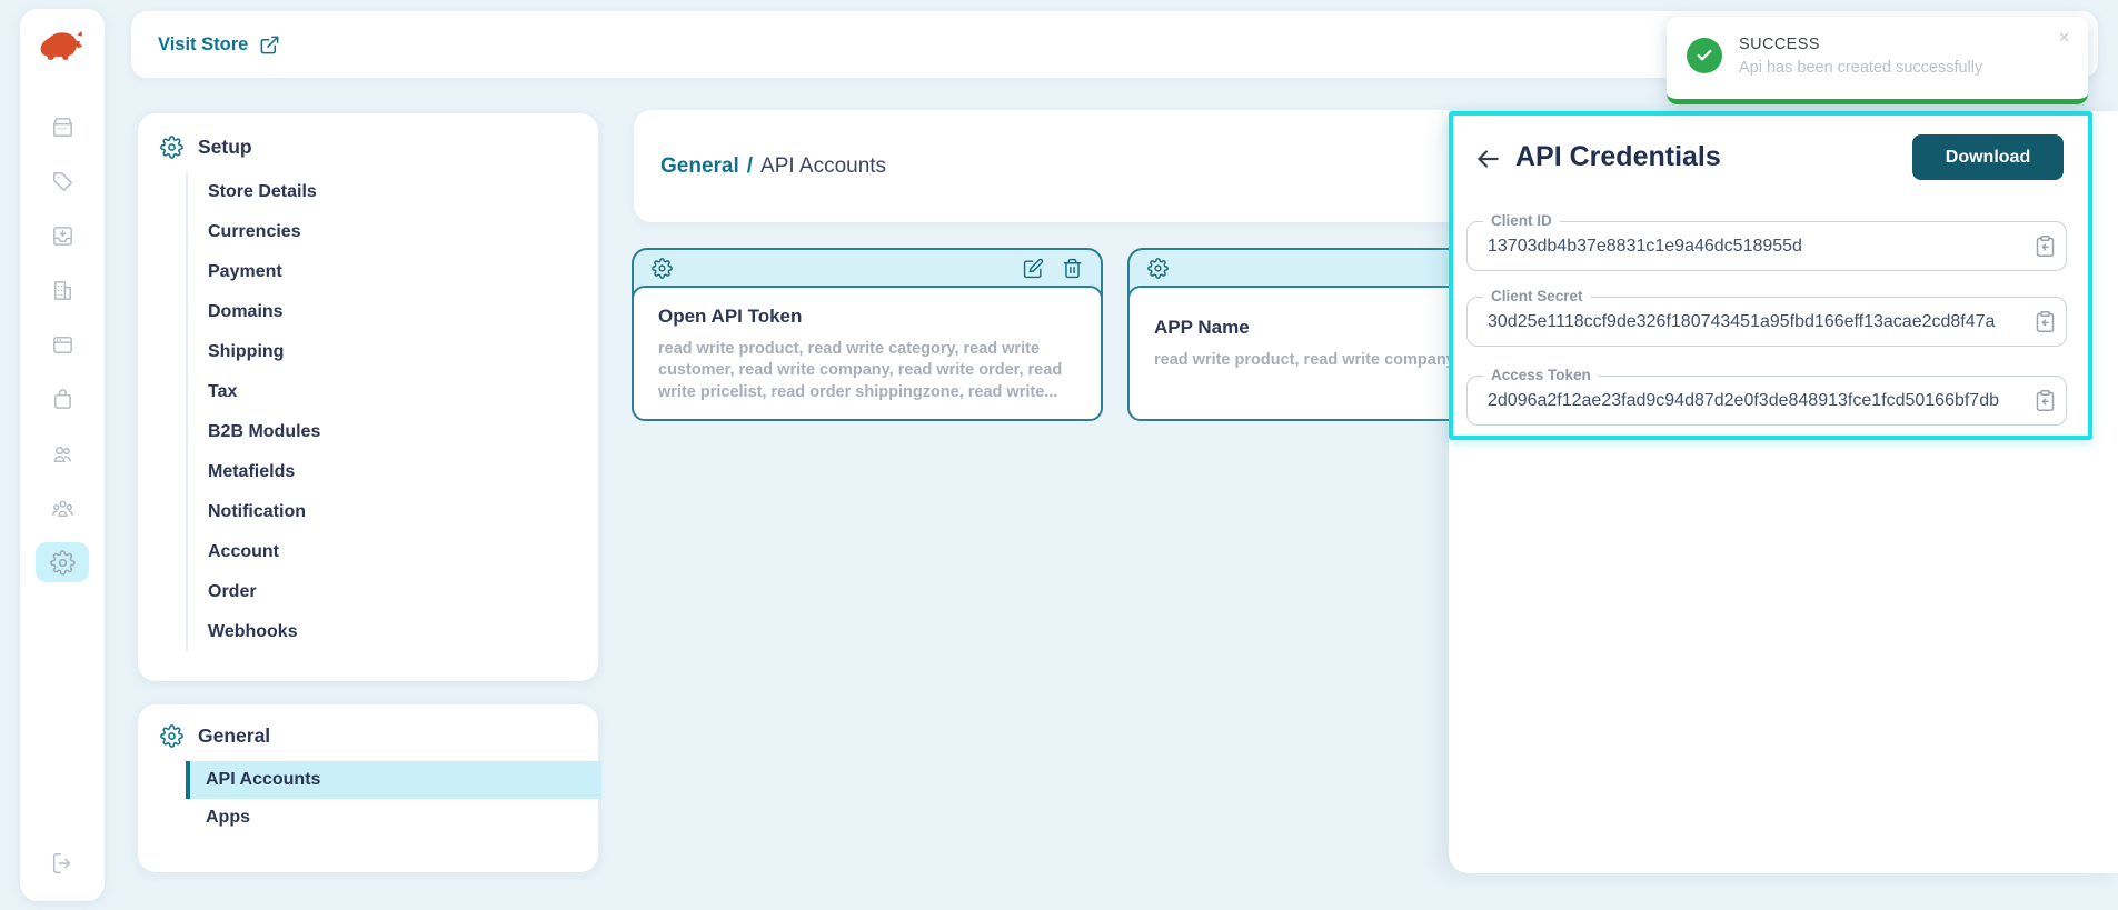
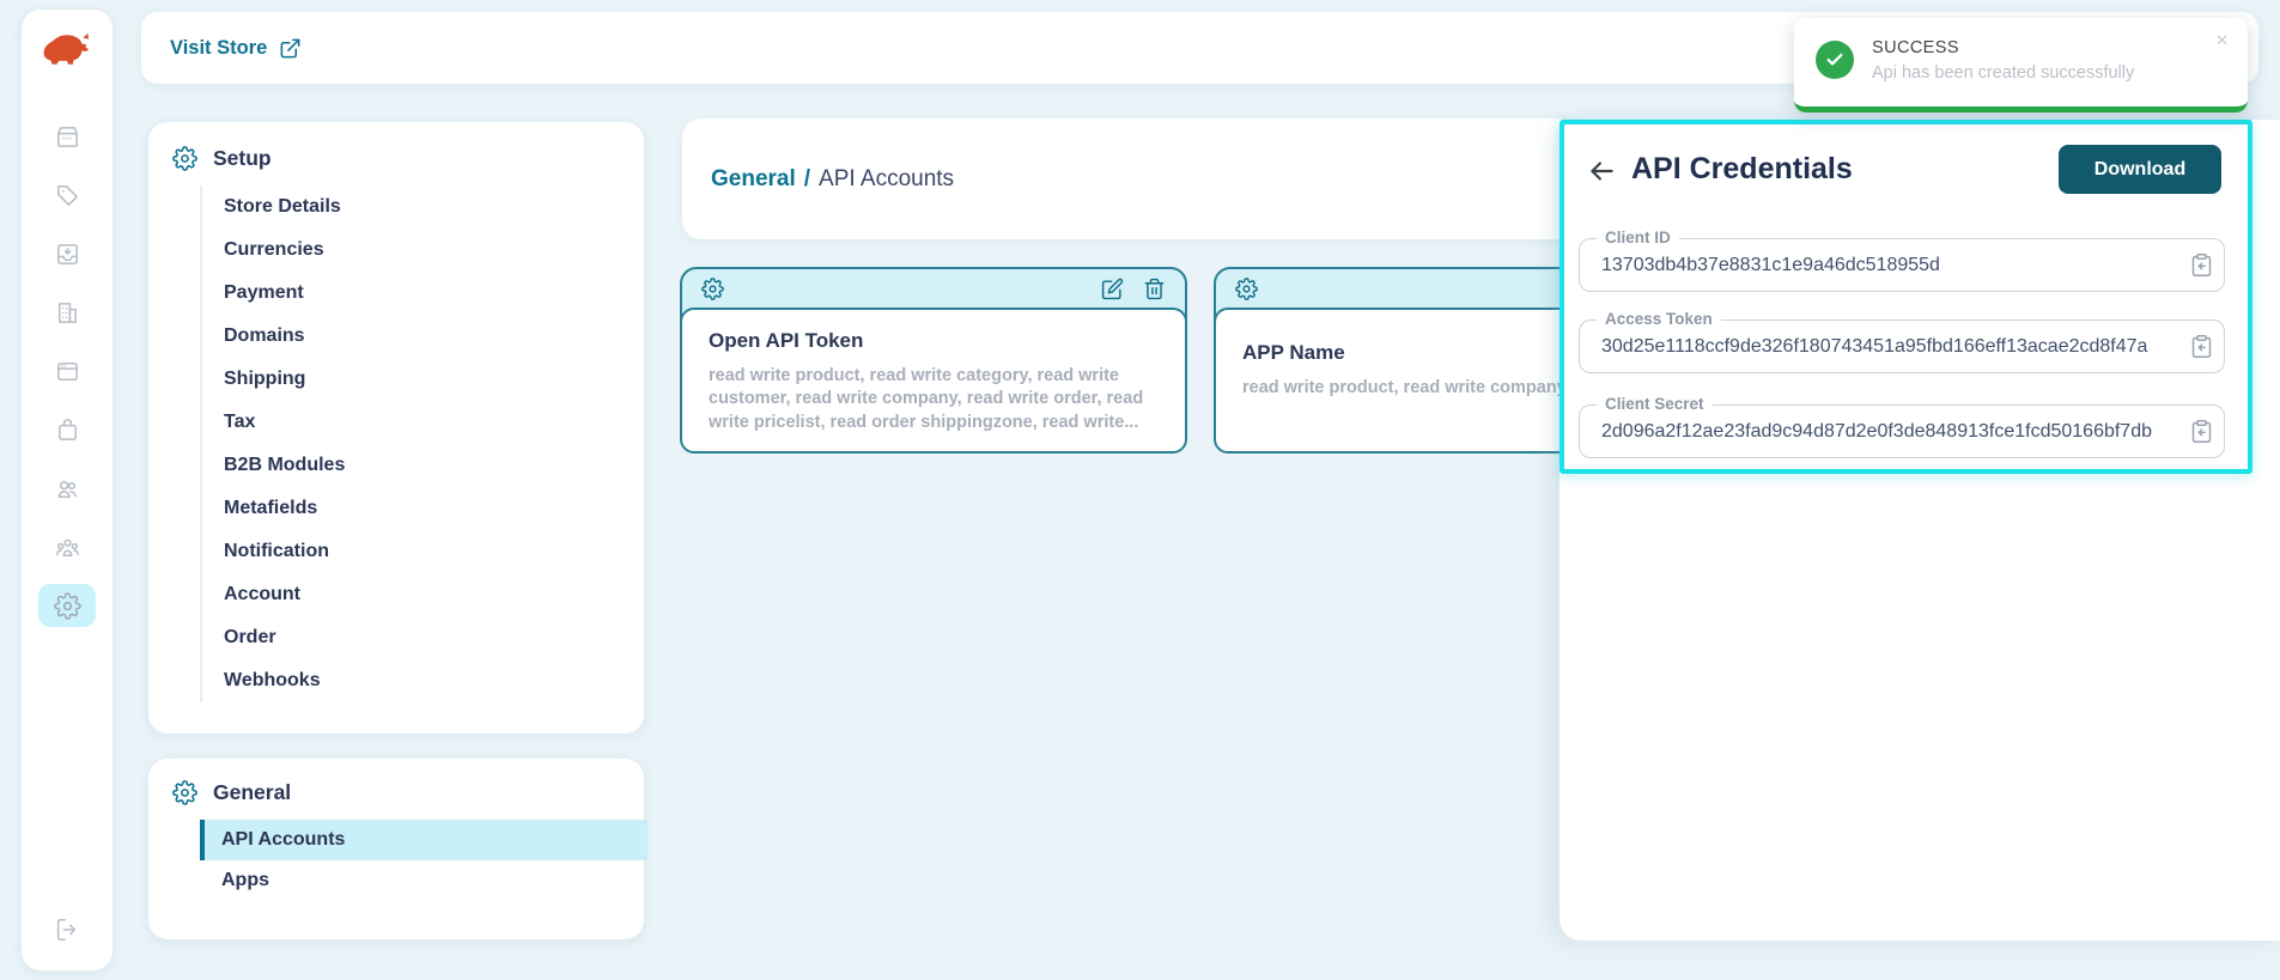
  Visit Store
  Setup
  Store Details
  Currencies
  Payment
  Domains
  Shipping
  Tax
  B2B Modules
  Metafields
  Notification
  Account
  Order
  Webhooks
  General
  API Accounts
  Apps
  General
  /
  API Accounts
  Open API Token
  read write product, read write category, read write customer, read write company, read write order, read write pricelist, read order shippingzone, read write...
  APP Name
  read write product, read write compan
  API Credentials
  Download
  Client ID
  13703db4b37e8831c1e9a46dc518955d
- Client Secret
+ Access Token
  30d25e1118ccf9de326f180743451a95fbd166eff13acae2cd8f47a
- Access Token
+ Client Secret
  2d096a2f12ae23fad9c94d87d2e0f3de848913fce1fcd50166bf7db
  SUCCESS
  Api has been created successfully
  ✕
